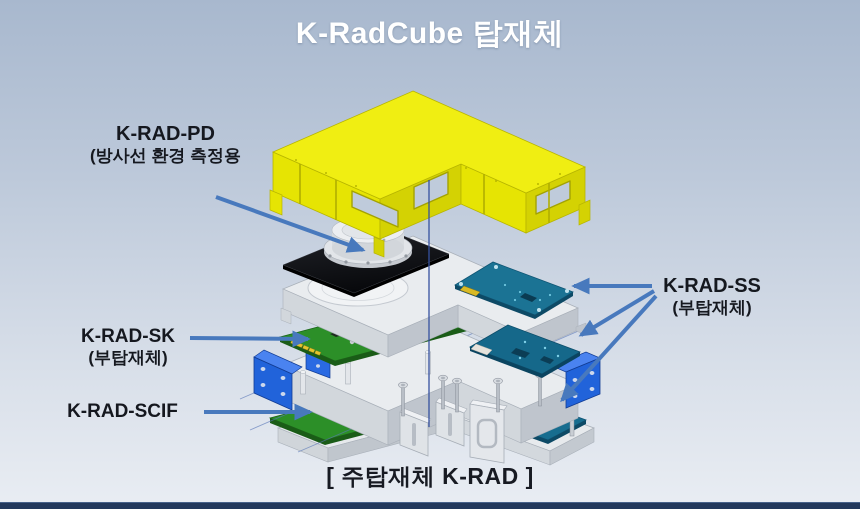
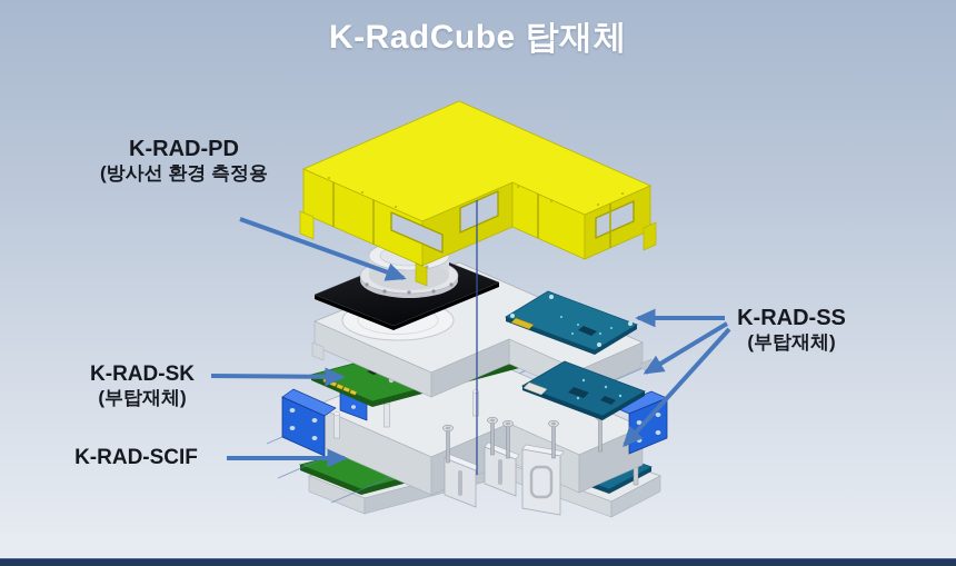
  K-RadCube 탑재체
  K-RAD-PD
  (방사선 환경 측정용
  K-RAD-SK
  (부탑재체)
  K-RAD-SCIF
  K-RAD-SS
  (부탑재체)
- [ 주탑재체 K-RAD ]
